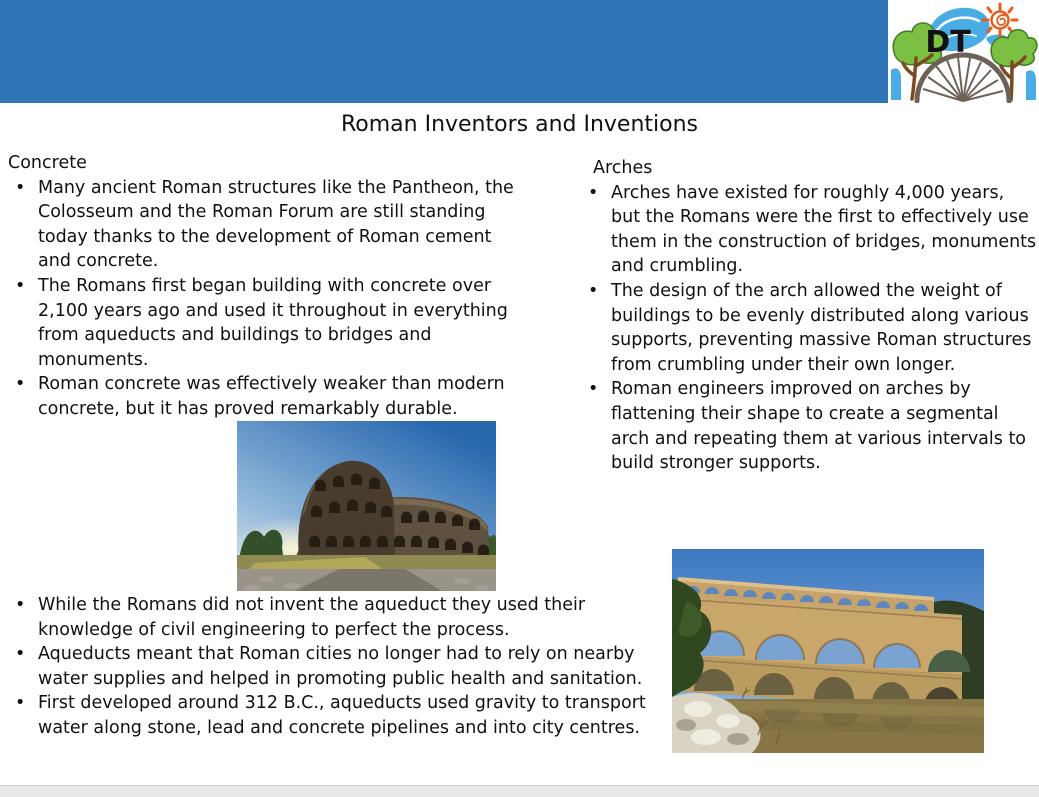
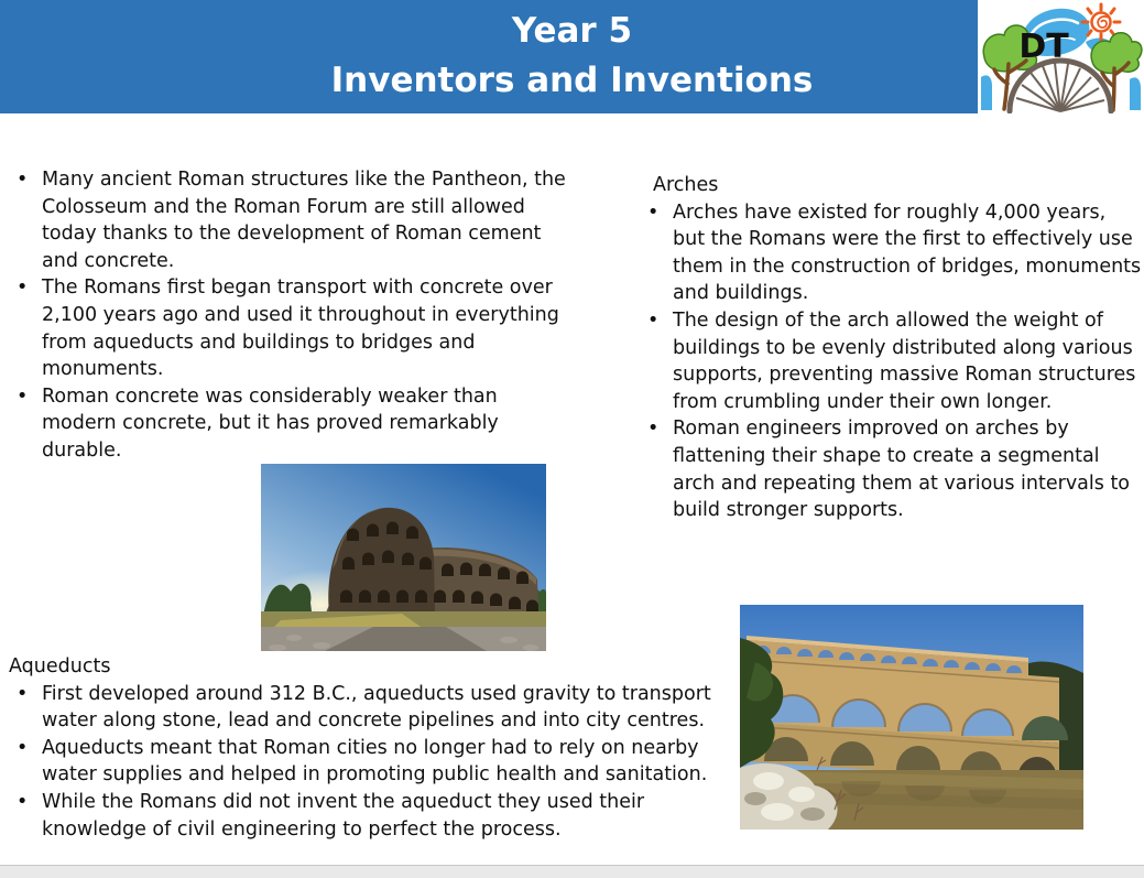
+ Year 5
+ Inventors and Inventions
  DT
- Roman Inventors and Inventions
- Concrete
  •
- Many ancient Roman structures like the Pantheon, the Colosseum and the Roman Forum are still standing today thanks to the development of Roman cement and concrete.
+ Many ancient Roman structures like the Pantheon, the Colosseum and the Roman Forum are still allowed today thanks to the development of Roman cement and concrete.
  •
- The Romans first began building with concrete over 2,100 years ago and used it throughout in everything from aqueducts and buildings to bridges and monuments.
+ The Romans first began transport with concrete over 2,100 years ago and used it throughout in everything from aqueducts and buildings to bridges and monuments.
  •
- Roman concrete was effectively weaker than modern concrete, but it has proved remarkably durable.
+ Roman concrete was considerably weaker than modern concrete, but it has proved remarkably durable.
  Arches
  •
- Arches have existed for roughly 4,000 years, but the Romans were the first to effectively use them in the construction of bridges, monuments and crumbling.
+ Arches have existed for roughly 4,000 years, but the Romans were the first to effectively use them in the construction of bridges, monuments and buildings.
  •
  The design of the arch allowed the weight of buildings to be evenly distributed along various supports, preventing massive Roman structures from crumbling under their own longer.
  •
  Roman engineers improved on arches by flattening their shape to create a segmental arch and repeating them at various intervals to build stronger supports.
+ Aqueducts
  •
- While the Romans did not invent the aqueduct they used their knowledge of civil engineering to perfect the process.
+ First developed around 312 B.C., aqueducts used gravity to transport water along stone, lead and concrete pipelines and into city centres.
  •
  Aqueducts meant that Roman cities no longer had to rely on nearby water supplies and helped in promoting public health and sanitation.
  •
- First developed around 312 B.C., aqueducts used gravity to transport water along stone, lead and concrete pipelines and into city centres.
+ While the Romans did not invent the aqueduct they used their knowledge of civil engineering to perfect the process.
